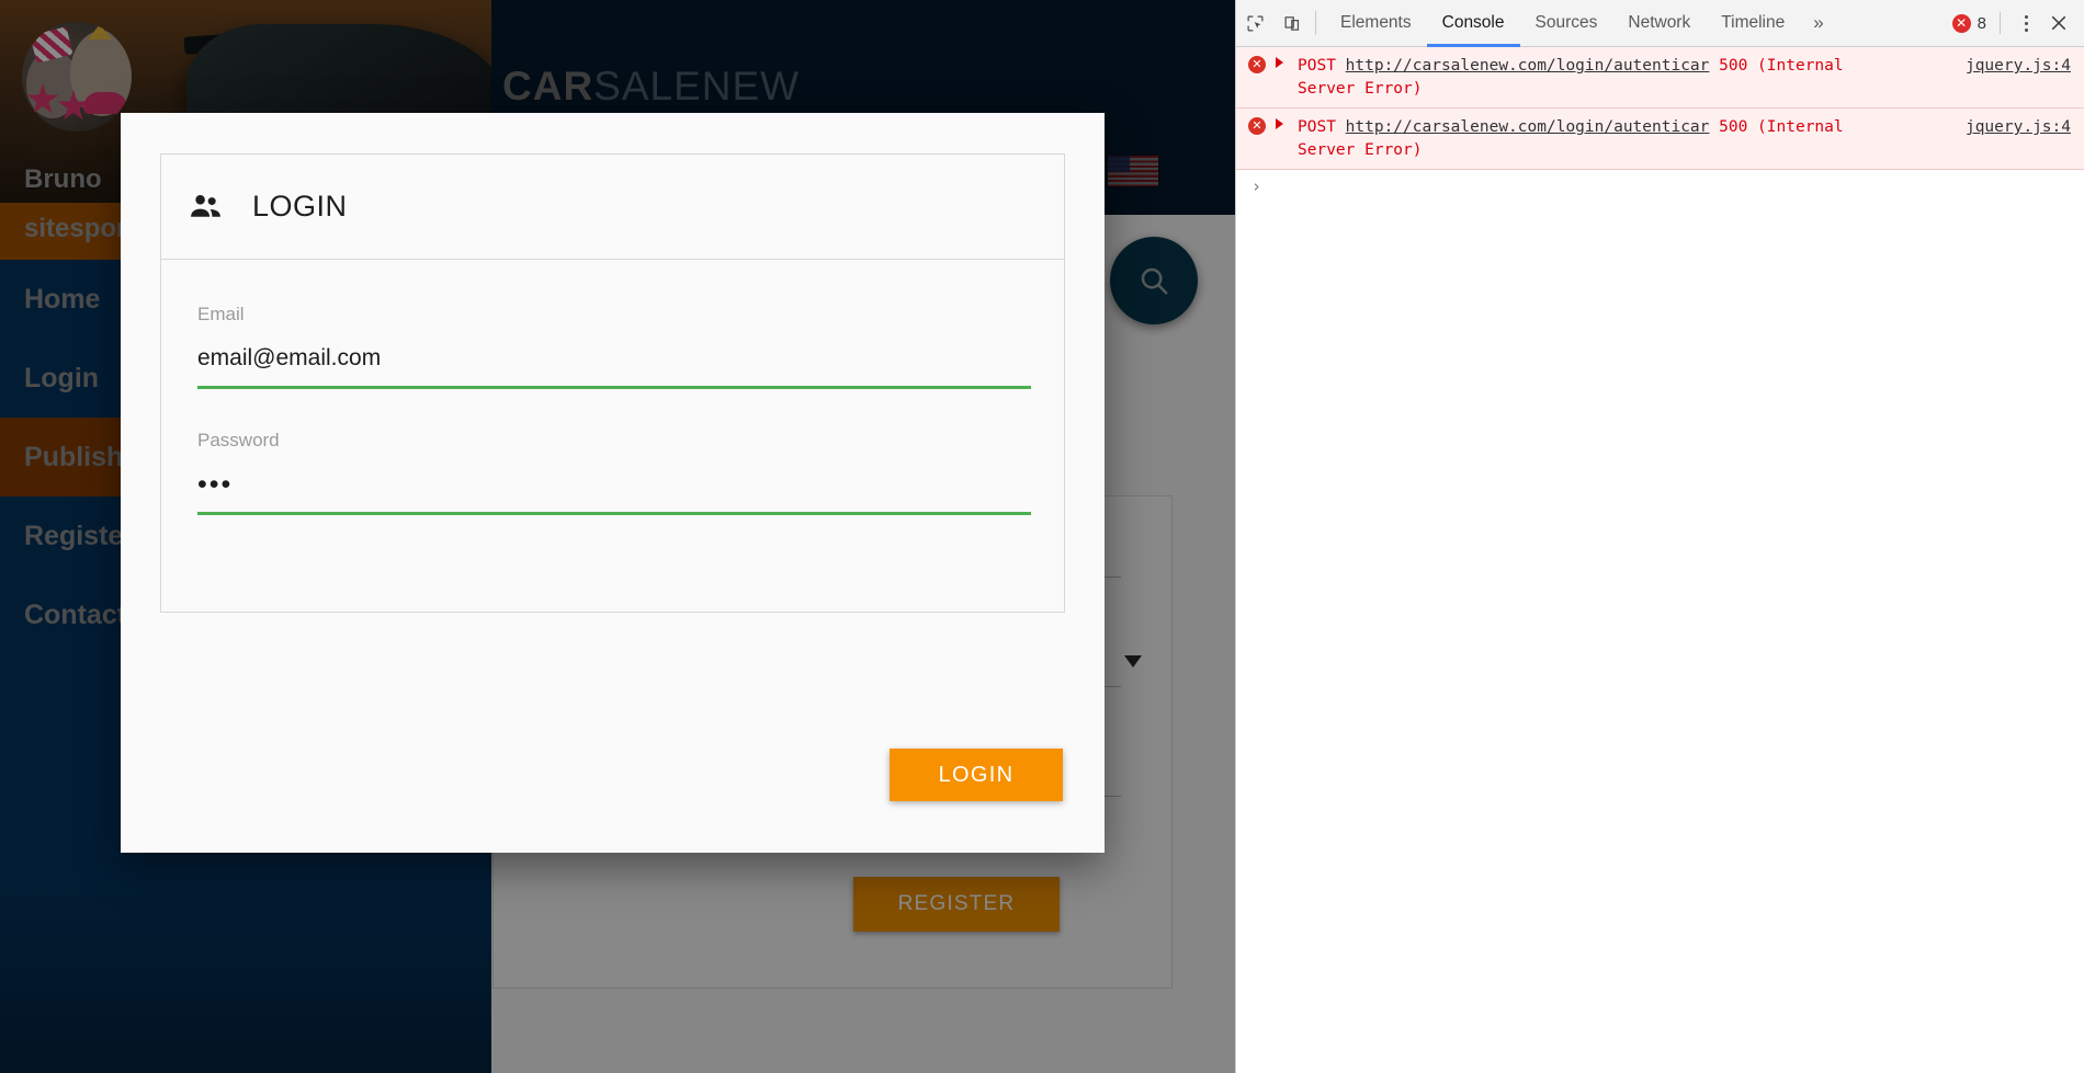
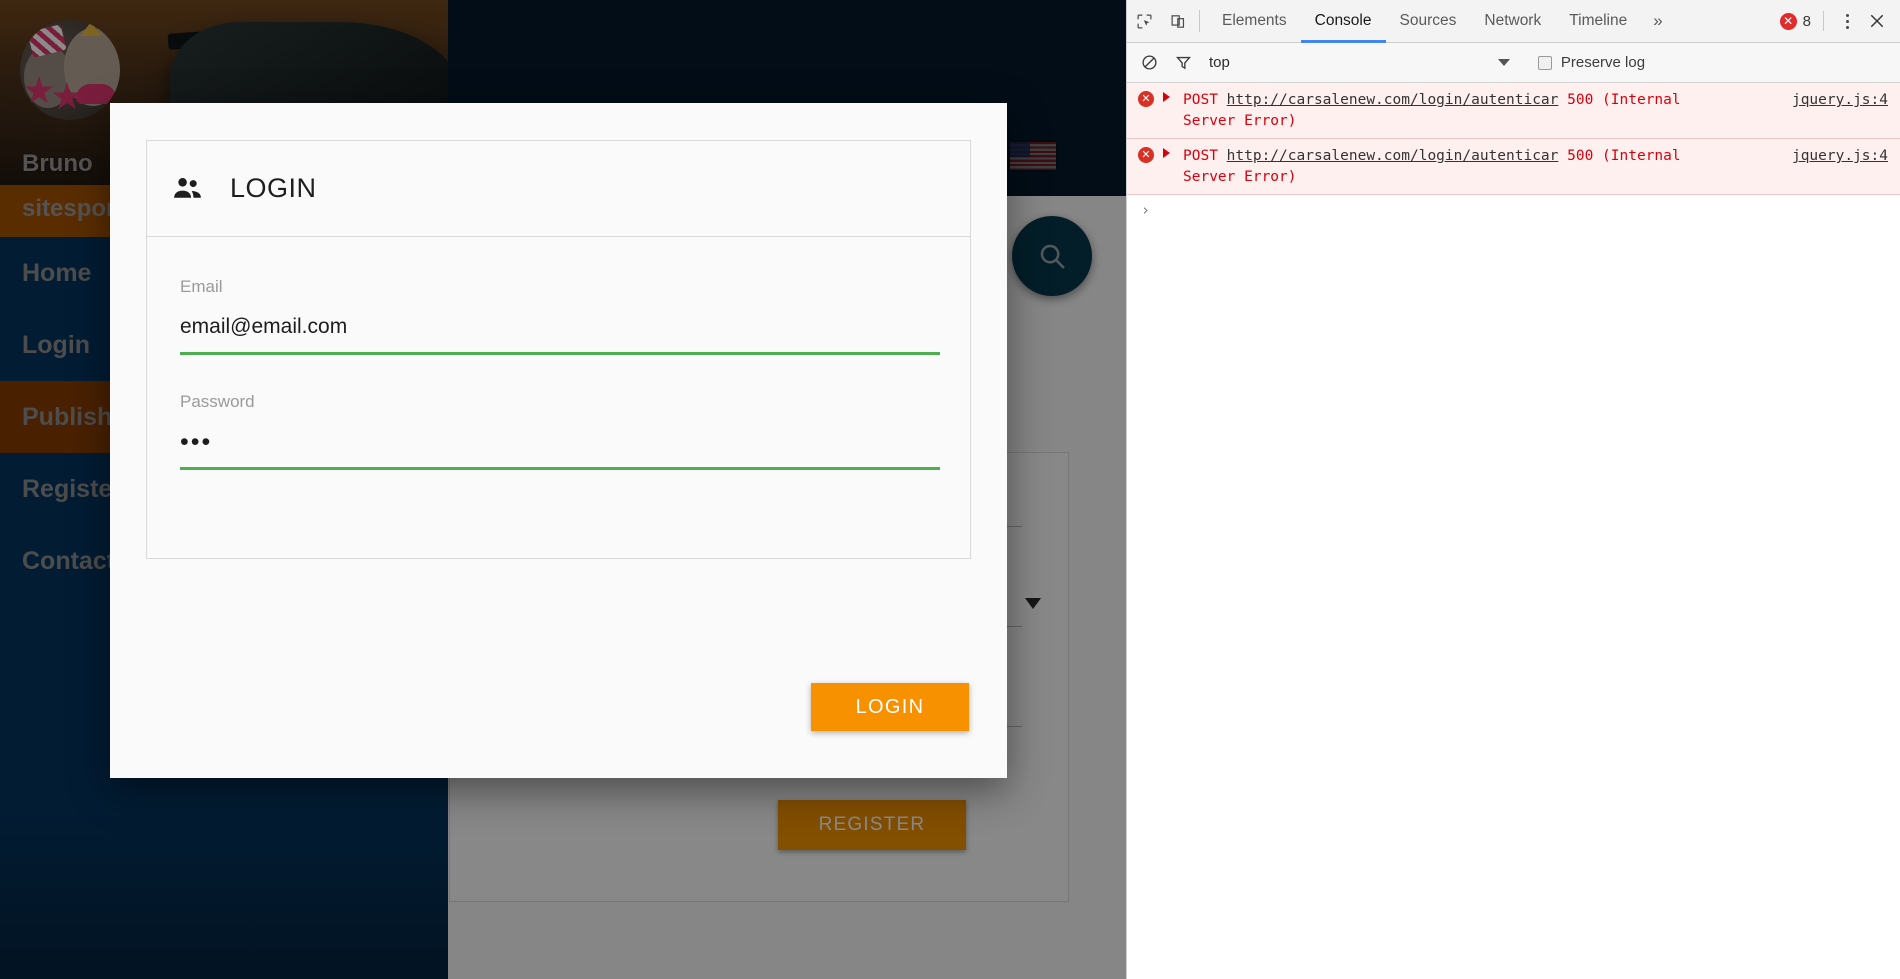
- CARSALENEW
  REGISTER
  Bruno
  sitespo
  Home
  Login
  Publish
  Registe
  Contac
  LOGIN
  Email
  email@email.com
  Password
  •••
  LOGIN
  Elements
  Console
  Sources
  Network
  Timeline
  »
  ✕
  8
+ top
+ Preserve log
  ✕
  POST http://carsalenew.com/login/autenticar 500 (Internal
  jquery.js:4
  Server Error)
  ✕
  POST http://carsalenew.com/login/autenticar 500 (Internal
  jquery.js:4
  Server Error)
  ›
